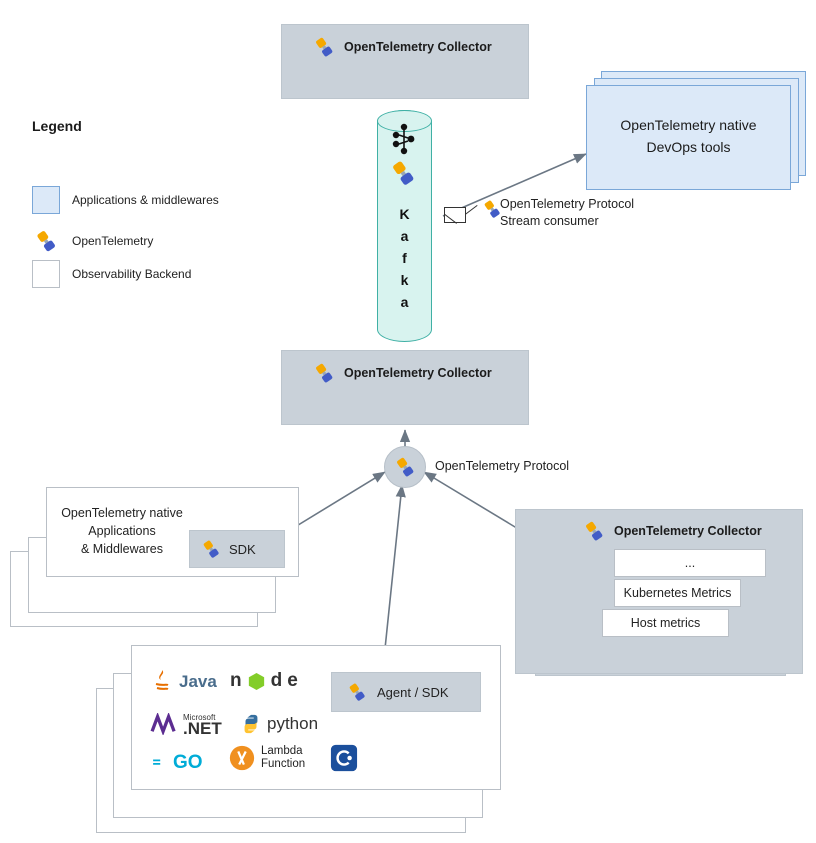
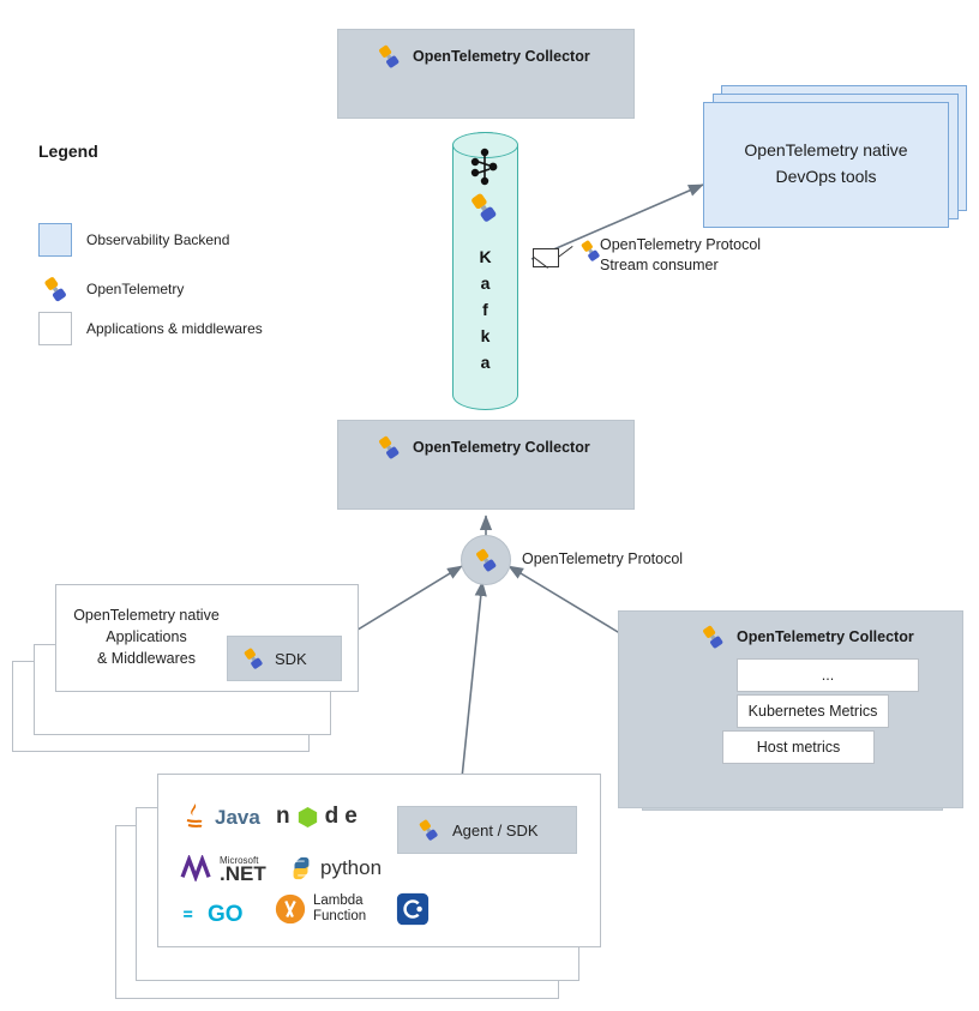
  Legend
- Applications & middlewares
+ Observability Backend
  OpenTelemetry
- Observability Backend
+ Applications & middlewares
  OpenTelemetry Collector
  OpenTelemetry native
  DevOps tools
  K
  a
  f
  k
  a
  OpenTelemetry Protocol
  Stream consumer
  OpenTelemetry Collector
  OpenTelemetry Protocol
  OpenTelemetry native
  Applications
  & Middlewares
  SDK
  OpenTelemetry Collector
  ...
  Kubernetes Metrics
  Host metrics
  Java
  n
  d
  e
  Microsoft
  .NET
  python
  GO
  Lambda
  Function
  Agent / SDK
